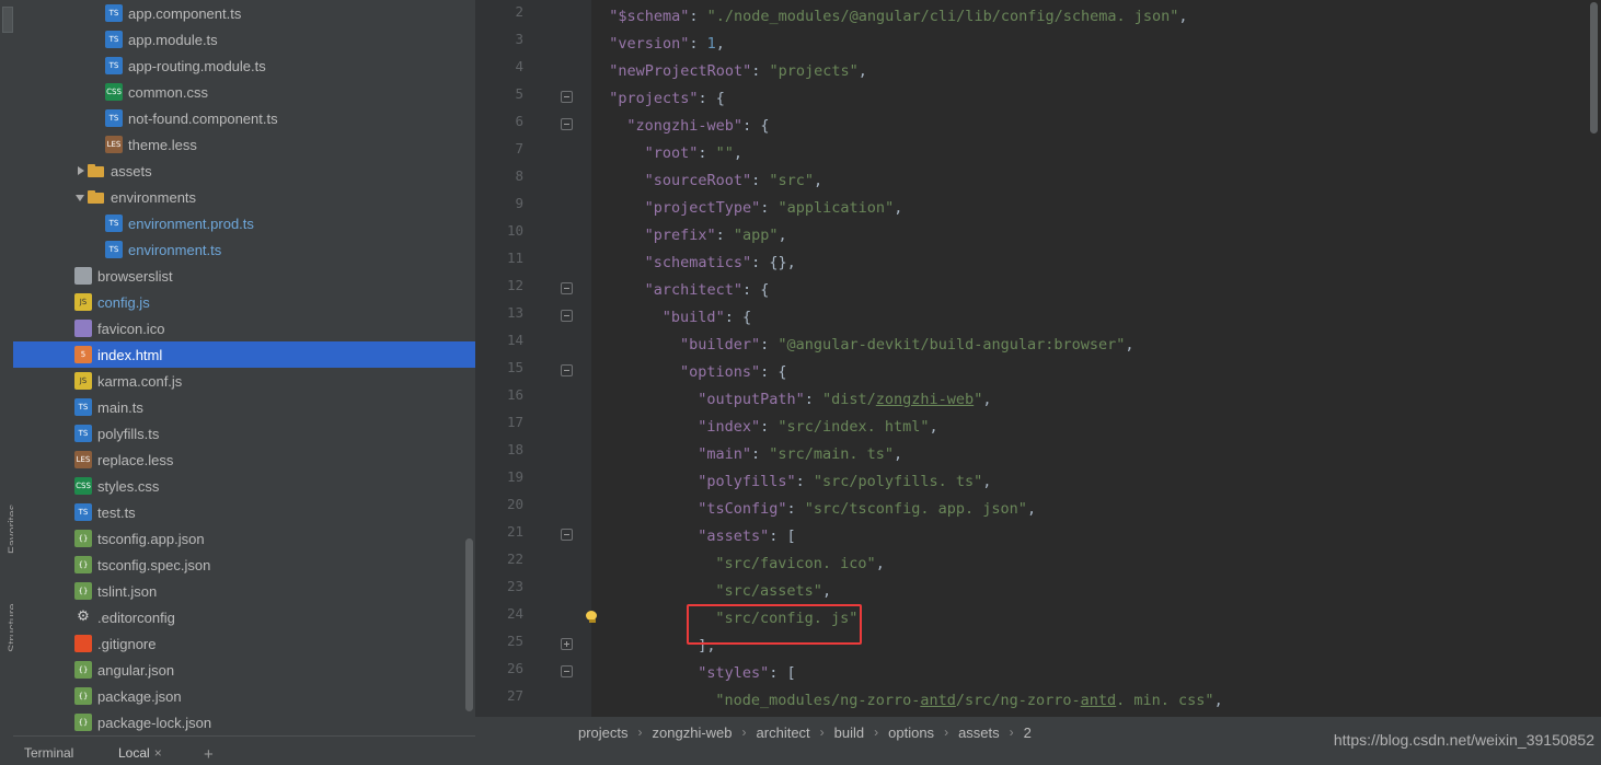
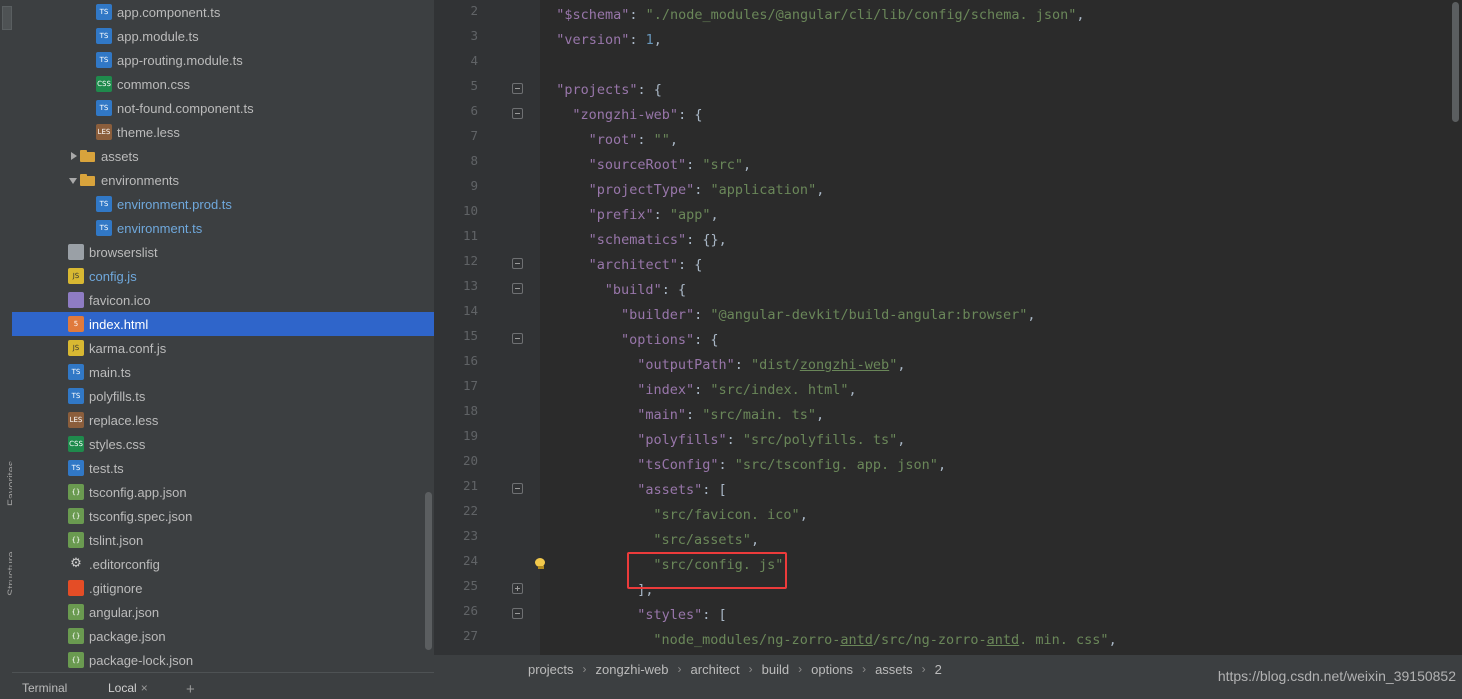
  TS
  app.component.ts
  TS
  app.module.ts
  TS
  app-routing.module.ts
  CSS
  common.css
  TS
  not-found.component.ts
  LES
  theme.less
  assets
  environments
  TS
  environment.prod.ts
  TS
  environment.ts
  browserslist
  JS
  config.js
  favicon.ico
  5
  index.html
  JS
  karma.conf.js
  TS
  main.ts
  TS
  polyfills.ts
  LES
  replace.less
  CSS
  styles.css
  TS
  test.ts
  {}
  tsconfig.app.json
  {}
  tsconfig.spec.json
  {}
  tslint.json
  ⚙
  .editorconfig
  .gitignore
  {}
  angular.json
  {}
  package.json
  {}
  package-lock.json
  2
  3
  4
  5
  6
  7
  8
  9
  10
  11
  12
  13
  14
  15
  16
  17
  18
  19
  20
  21
  22
  23
  24
  25
  26
  27
  "$schema": "./node_modules/@angular/cli/lib/config/schema. json",
  "version": 1,
- "newProjectRoot": "projects",
  "projects": {
  "zongzhi-web": {
  "root": "",
  "sourceRoot": "src",
  "projectType": "application",
  "prefix": "app",
  "schematics": {},
  "architect": {
  "build": {
  "builder": "@angular-devkit/build-angular:browser",
  "options": {
  "outputPath": "dist/zongzhi-web",
  "index": "src/index. html",
  "main": "src/main. ts",
  "polyfills": "src/polyfills. ts",
  "tsConfig": "src/tsconfig. app. json",
  "assets": [
  "src/favicon. ico",
  "src/assets",
  "src/config. js"
  ],
  "styles": [
  "node_modules/ng-zorro-antd/src/ng-zorro-antd. min. css",
  projects
  ›
  zongzhi-web
  ›
  architect
  ›
  build
  ›
  options
  ›
  assets
  ›
  2
  Terminal
  Local ×
  +
  https://blog.csdn.net/weixin_39150852
